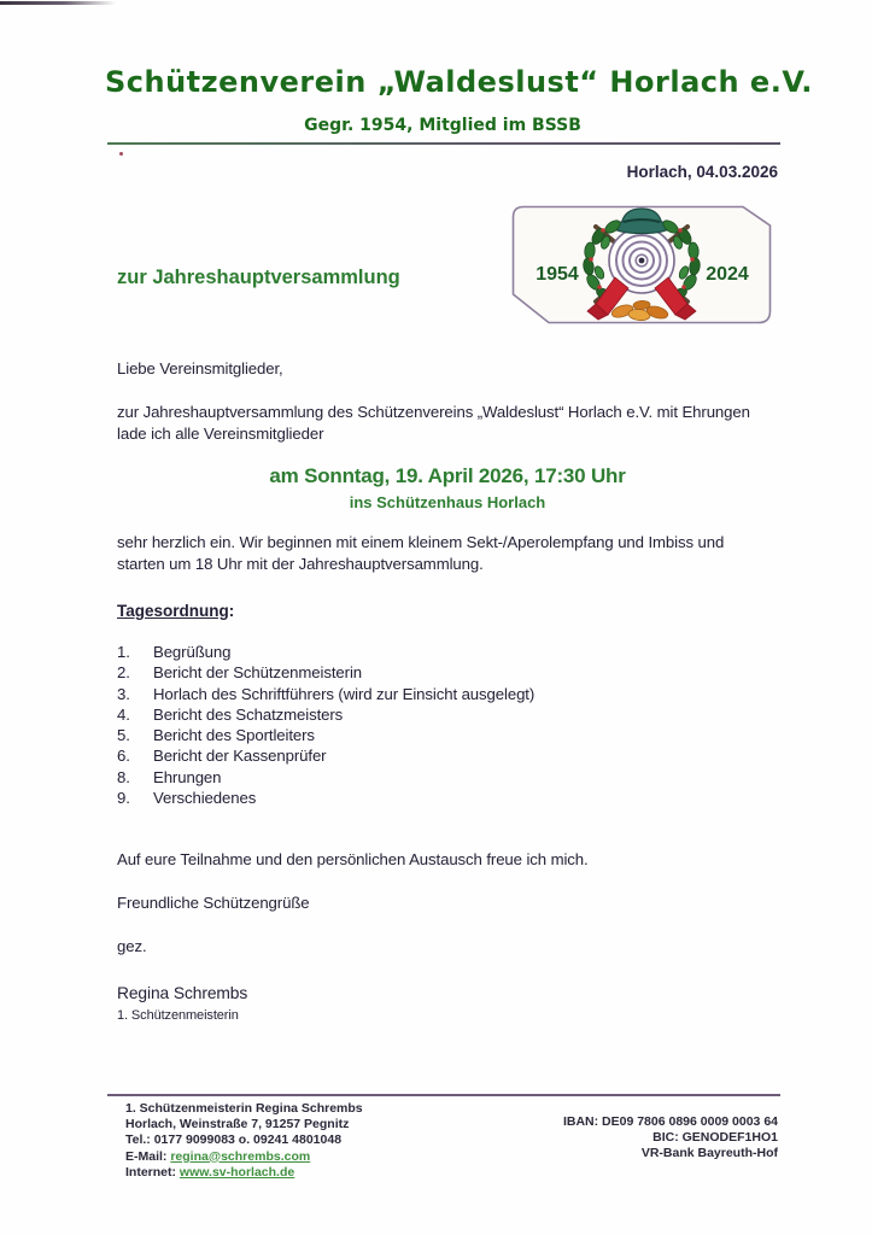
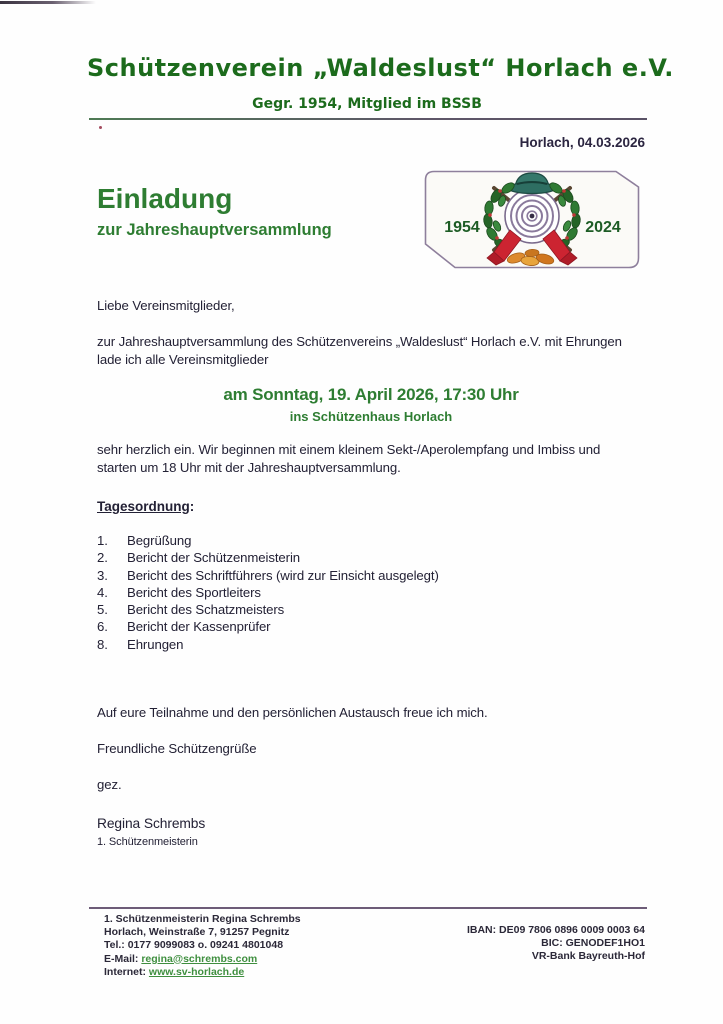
  Schützenverein „Waldeslust“ Horlach e.V.
  Gegr. 1954, Mitglied im BSSB
  Horlach, 04.03.2026
+ Einladung
  zur Jahreshauptversammlung
  1954
  2024
  Liebe Vereinsmitglieder,
  zur Jahreshauptversammlung des Schützenvereins „Waldeslust“ Horlach e.V. mit Ehrungen
  lade ich alle Vereinsmitglieder
  am Sonntag, 19. April 2026, 17:30 Uhr
  ins Schützenhaus Horlach
  sehr herzlich ein. Wir beginnen mit einem kleinem Sekt-/Aperolempfang und Imbiss und
  starten um 18 Uhr mit der Jahreshauptversammlung.
  Tagesordnung:
  1.
  Begrüßung
  2.
  Bericht der Schützenmeisterin
  3.
- Horlach des Schriftführers (wird zur Einsicht ausgelegt)
+ Bericht des Schriftführers (wird zur Einsicht ausgelegt)
  4.
- Bericht des Schatzmeisters
+ Bericht des Sportleiters
  5.
- Bericht des Sportleiters
+ Bericht des Schatzmeisters
  6.
  Bericht der Kassenprüfer
  8.
  Ehrungen
- 9.
- Verschiedenes
  Auf eure Teilnahme und den persönlichen Austausch freue ich mich.
  Freundliche Schützengrüße
  gez.
  Regina Schrembs
  1. Schützenmeisterin
  1. Schützenmeisterin Regina Schrembs
  Horlach, Weinstraße 7, 91257 Pegnitz
  Tel.: 0177 9099083 o. 09241 4801048
  E-Mail: regina@schrembs.com
  Internet: www.sv-horlach.de
  IBAN: DE09 7806 0896 0009 0003 64
  BIC: GENODEF1HO1
  VR-Bank Bayreuth-Hof
